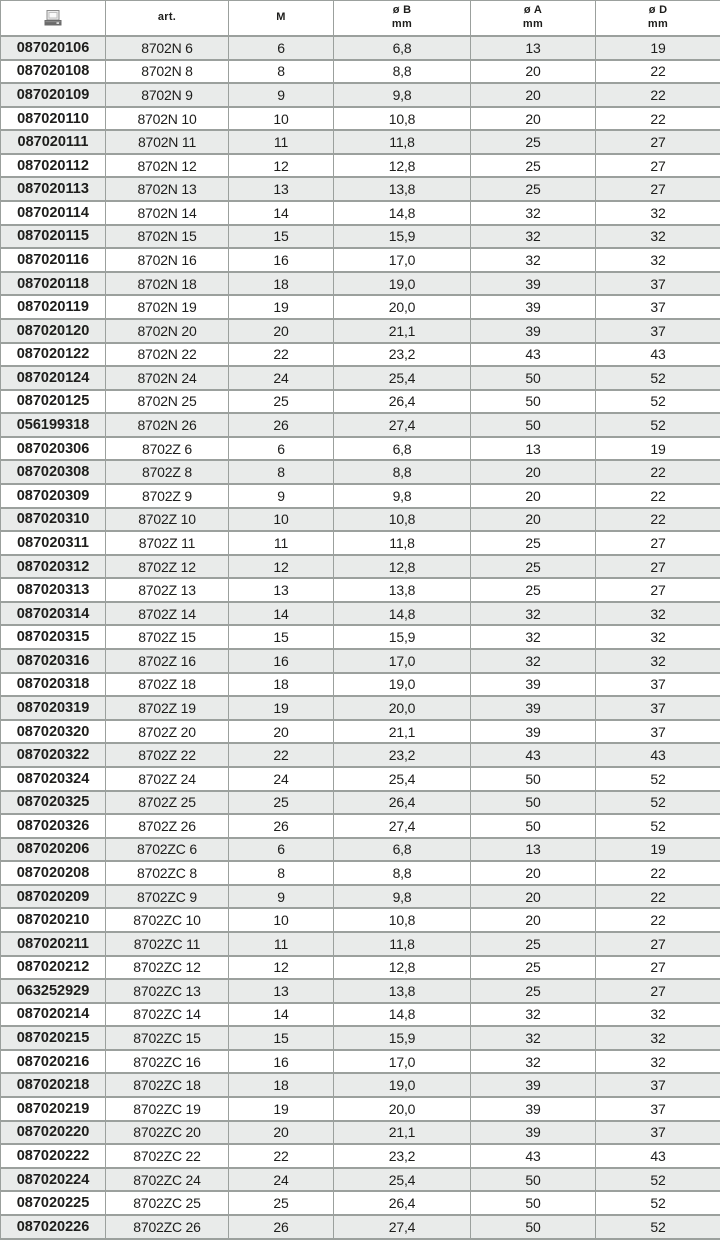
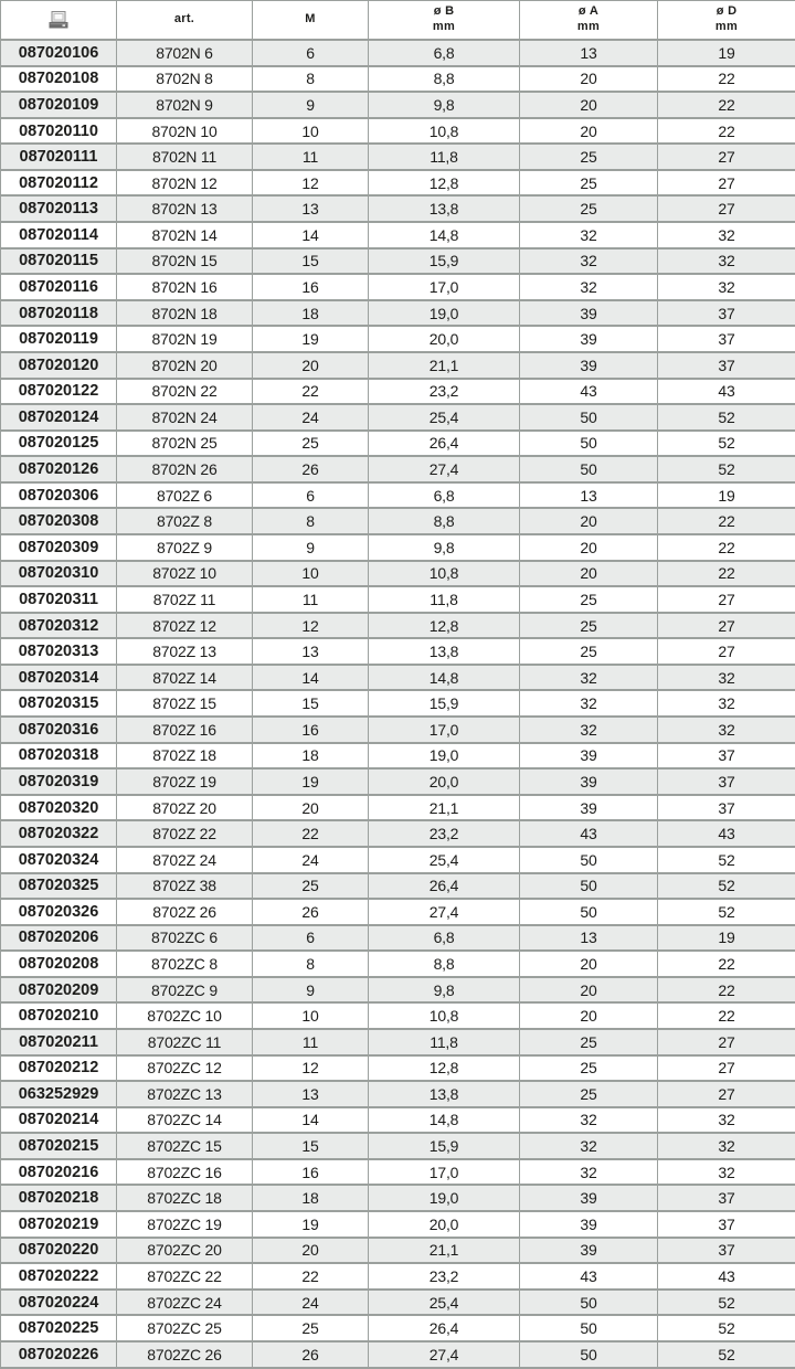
  	art.	M	ø B mm	ø A mm	ø D mm
  087020106	8702N 6	6	6,8	13	19
  087020108	8702N 8	8	8,8	20	22
  087020109	8702N 9	9	9,8	20	22
  087020110	8702N 10	10	10,8	20	22
  087020111	8702N 11	11	11,8	25	27
  087020112	8702N 12	12	12,8	25	27
  087020113	8702N 13	13	13,8	25	27
  087020114	8702N 14	14	14,8	32	32
  087020115	8702N 15	15	15,9	32	32
  087020116	8702N 16	16	17,0	32	32
  087020118	8702N 18	18	19,0	39	37
  087020119	8702N 19	19	20,0	39	37
  087020120	8702N 20	20	21,1	39	37
  087020122	8702N 22	22	23,2	43	43
  087020124	8702N 24	24	25,4	50	52
  087020125	8702N 25	25	26,4	50	52
- 056199318	8702N 26	26	27,4	50	52
+ 087020126	8702N 26	26	27,4	50	52
  087020306	8702Z 6	6	6,8	13	19
  087020308	8702Z 8	8	8,8	20	22
  087020309	8702Z 9	9	9,8	20	22
  087020310	8702Z 10	10	10,8	20	22
  087020311	8702Z 11	11	11,8	25	27
  087020312	8702Z 12	12	12,8	25	27
  087020313	8702Z 13	13	13,8	25	27
  087020314	8702Z 14	14	14,8	32	32
  087020315	8702Z 15	15	15,9	32	32
  087020316	8702Z 16	16	17,0	32	32
  087020318	8702Z 18	18	19,0	39	37
  087020319	8702Z 19	19	20,0	39	37
  087020320	8702Z 20	20	21,1	39	37
  087020322	8702Z 22	22	23,2	43	43
  087020324	8702Z 24	24	25,4	50	52
- 087020325	8702Z 25	25	26,4	50	52
+ 087020325	8702Z 38	25	26,4	50	52
  087020326	8702Z 26	26	27,4	50	52
  087020206	8702ZC 6	6	6,8	13	19
  087020208	8702ZC 8	8	8,8	20	22
  087020209	8702ZC 9	9	9,8	20	22
  087020210	8702ZC 10	10	10,8	20	22
  087020211	8702ZC 11	11	11,8	25	27
  087020212	8702ZC 12	12	12,8	25	27
  063252929	8702ZC 13	13	13,8	25	27
  087020214	8702ZC 14	14	14,8	32	32
  087020215	8702ZC 15	15	15,9	32	32
  087020216	8702ZC 16	16	17,0	32	32
  087020218	8702ZC 18	18	19,0	39	37
  087020219	8702ZC 19	19	20,0	39	37
  087020220	8702ZC 20	20	21,1	39	37
  087020222	8702ZC 22	22	23,2	43	43
  087020224	8702ZC 24	24	25,4	50	52
  087020225	8702ZC 25	25	26,4	50	52
  087020226	8702ZC 26	26	27,4	50	52
